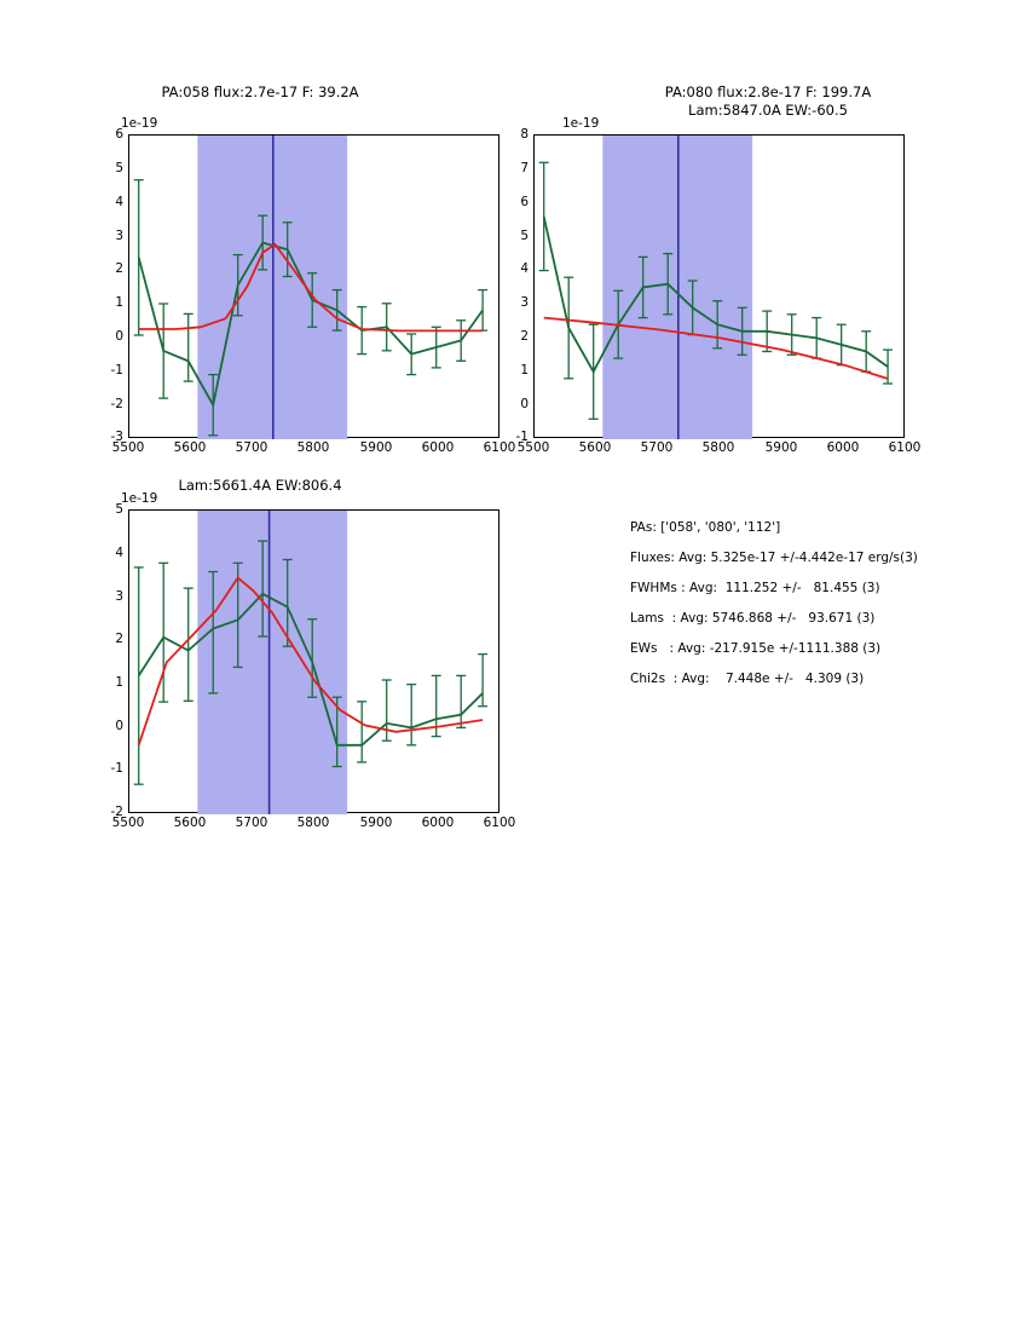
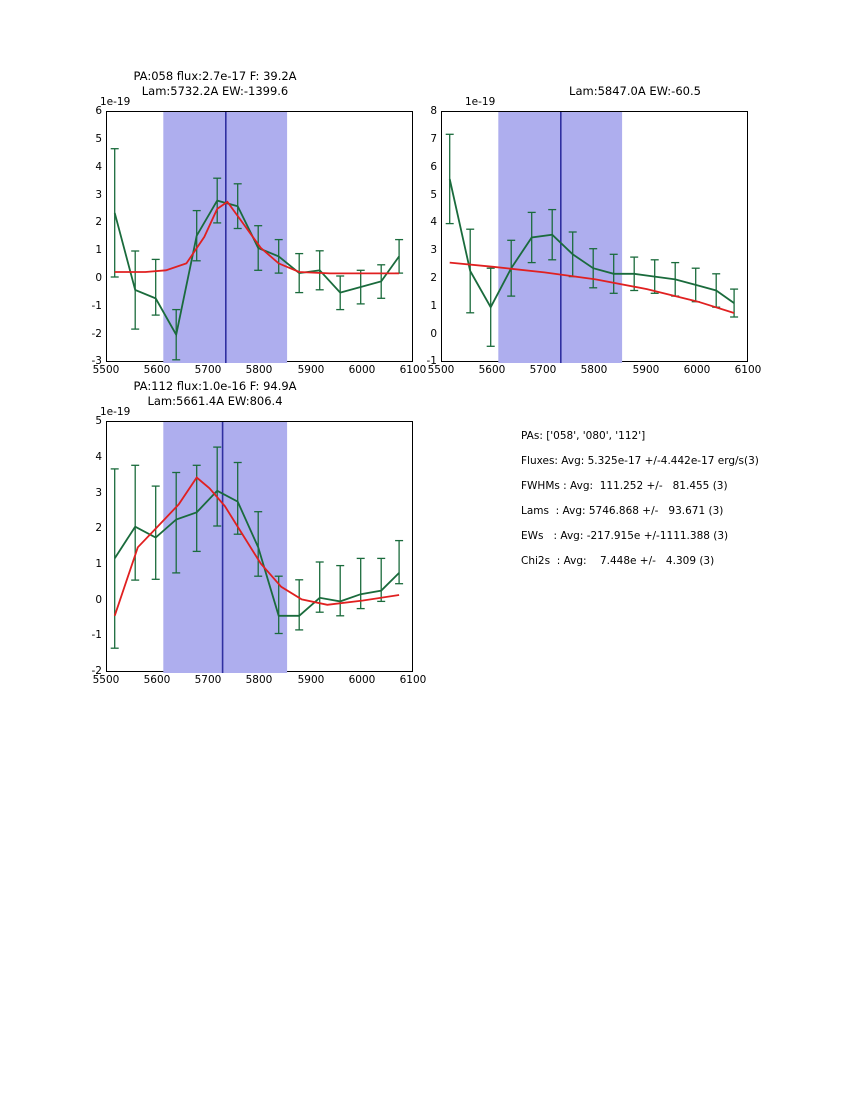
  PA:058 flux:2.7e-17 F: 39.2A
+ Lam:5732.2A EW:-1399.6
  1e-19
  6
  5
  4
  3
  2
  1
  0
  -1
  -2
  -3
  5500
  5600
  5700
  5800
  5900
  6000
  6100
- PA:080 flux:2.8e-17 F: 199.7A
  Lam:5847.0A EW:-60.5
  1e-19
  8
  7
  6
  5
  4
  3
  2
  1
  0
  -1
  5500
  5600
  5700
  5800
  5900
  6000
  6100
+ PA:112 flux:1.0e-16 F: 94.9A
  Lam:5661.4A EW:806.4
  1e-19
  5
  4
  3
  2
  1
  0
  -1
  -2
  5500
  5600
  5700
  5800
  5900
  6000
  6100
  PAs: ['058', '080', '112']
  Fluxes: Avg: 5.325e-17 +/-4.442e-17 erg/s(3)
  FWHMs : Avg: 111.252 +/- 81.455 (3)
  Lams : Avg: 5746.868 +/- 93.671 (3)
  EWs : Avg: -217.915e +/-1111.388 (3)
  Chi2s : Avg: 7.448e +/- 4.309 (3)
